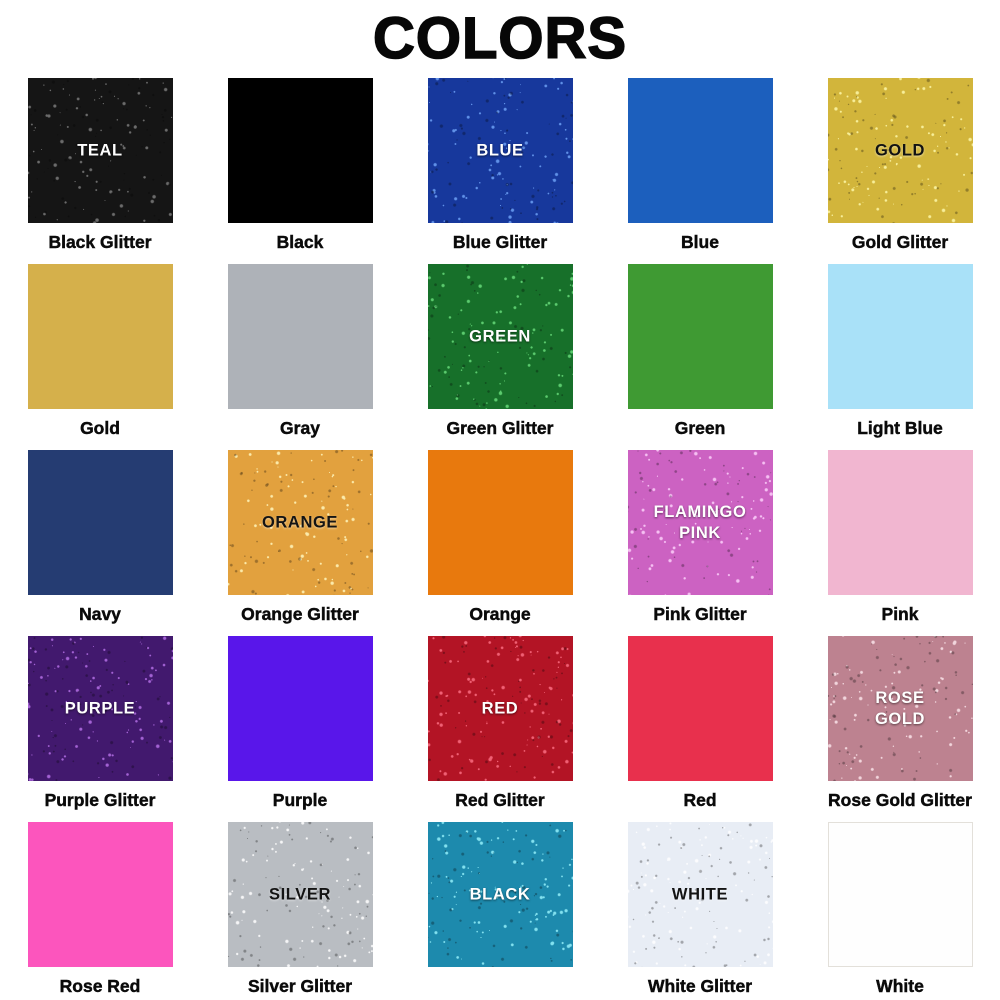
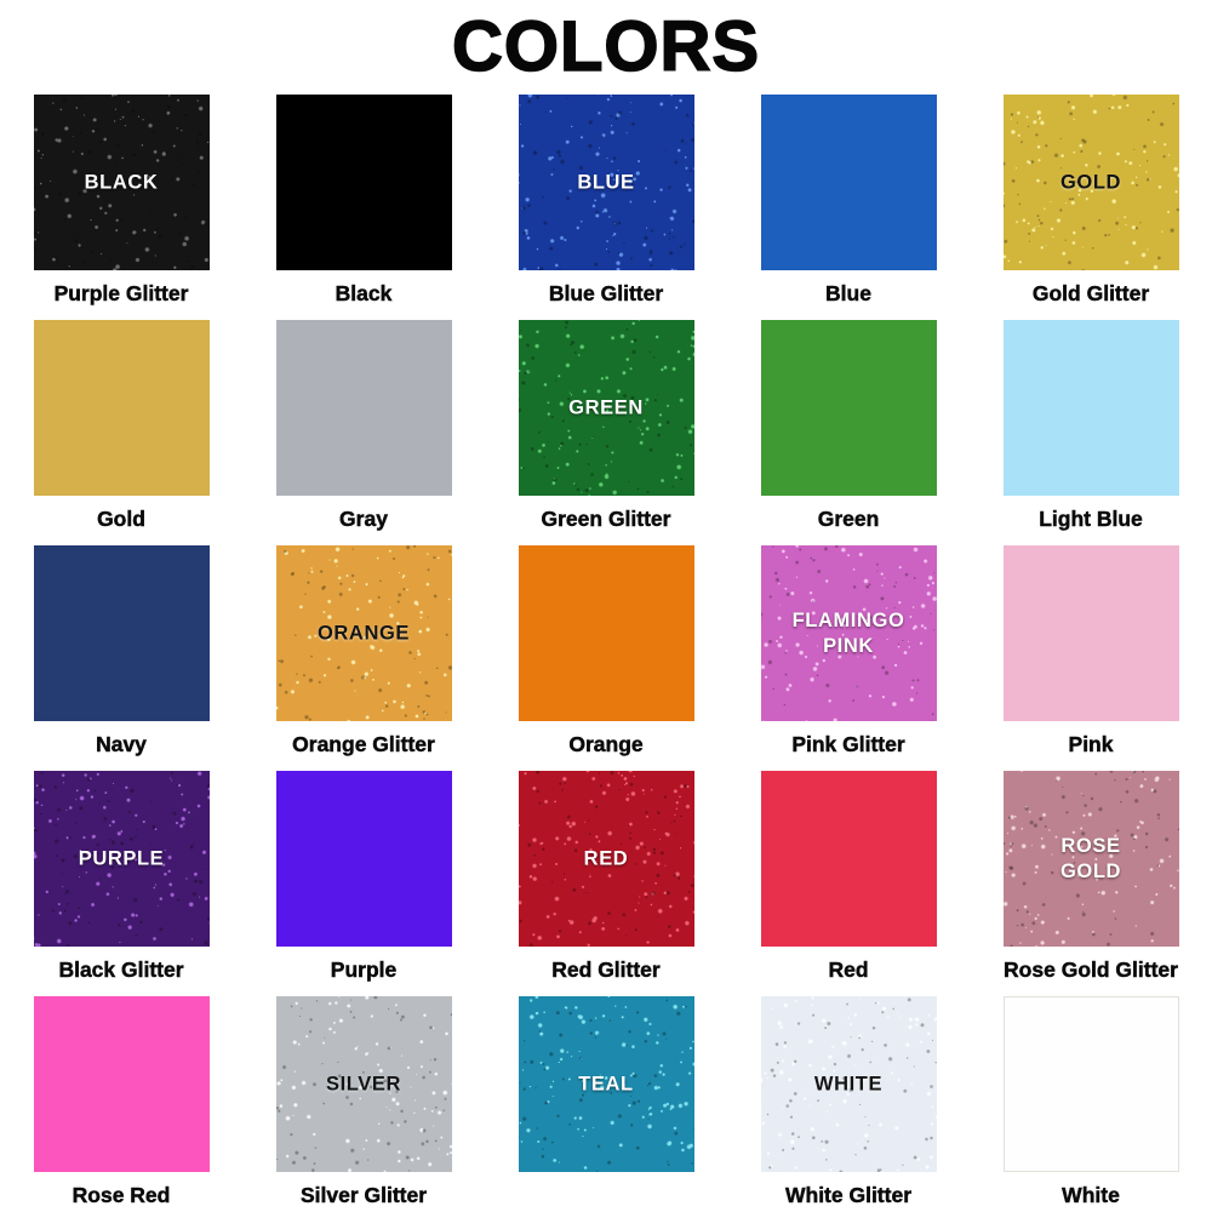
  COLORS
- TEAL
+ BLACK
- Black Glitter
+ Purple Glitter
  Black
  BLUE
  Blue Glitter
  Blue
  GOLD
  Gold Glitter
  Gold
  Gray
  GREEN
  Green Glitter
  Green
  Light Blue
  Navy
  ORANGE
  Orange Glitter
  Orange
  FLAMINGO
  PINK
  Pink Glitter
  Pink
  PURPLE
- Purple Glitter
+ Black Glitter
  Purple
  RED
  Red Glitter
  Red
  ROSE
  GOLD
  Rose Gold Glitter
  Rose Red
  SILVER
  Silver Glitter
- BLACK
+ TEAL
  WHITE
  White Glitter
  White
